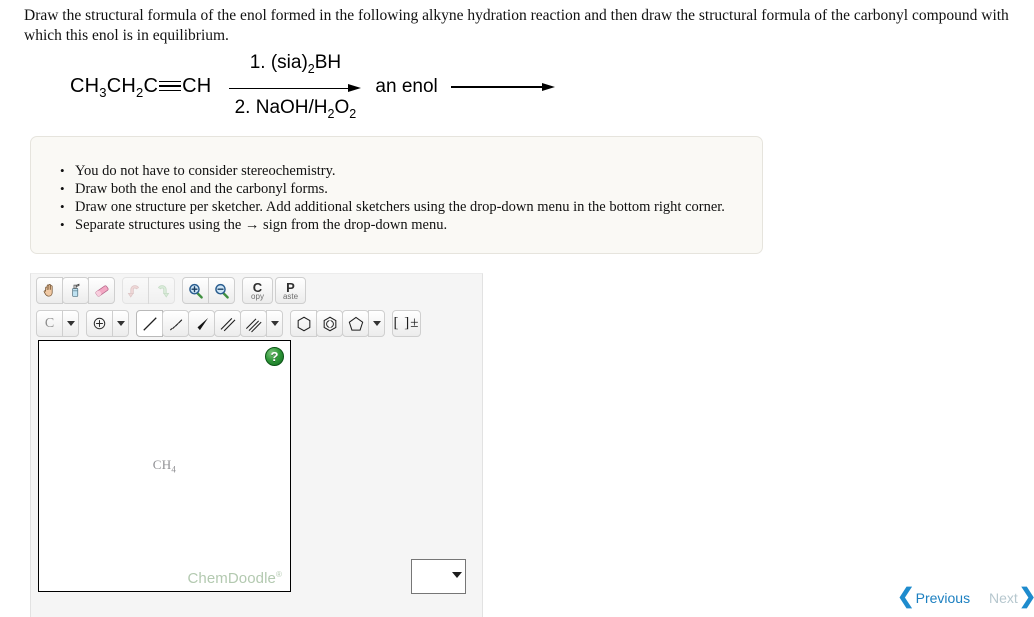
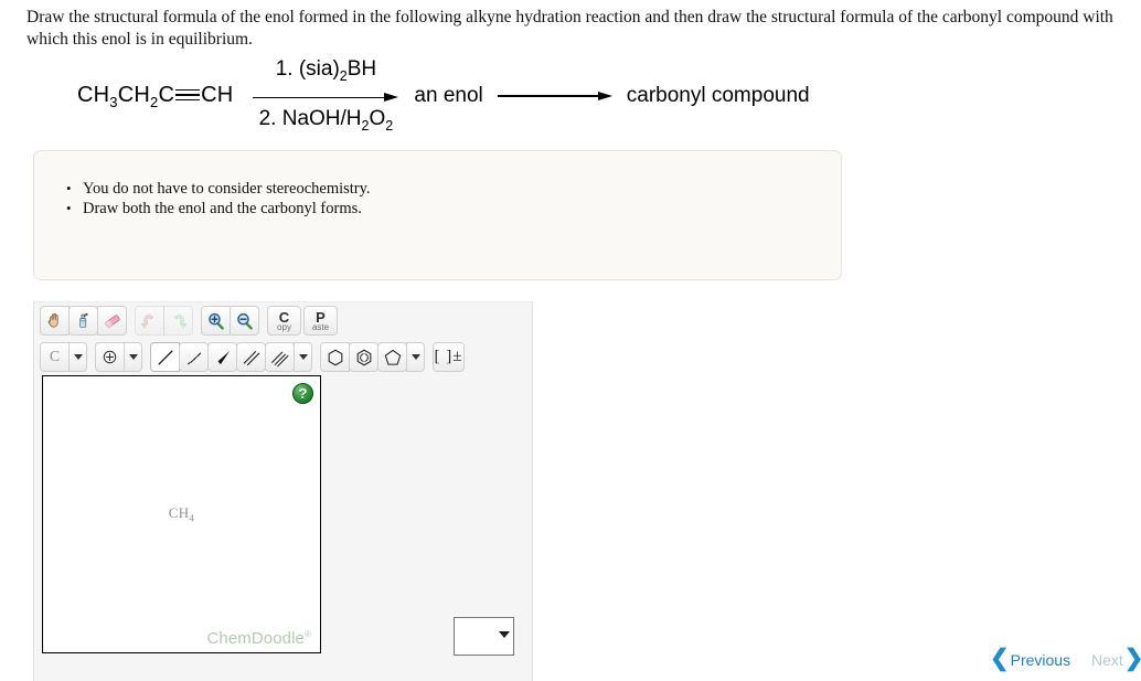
  Draw the structural formula of the enol formed in the following alkyne hydration reaction and then draw the structural formula of the carbonyl compound with which this enol is in equilibrium.
  CH3CH2C CH
  1. (sia)2BH
  2. NaOH/H2O2
  an enol
+ carbonyl compound
  You do not have to consider stereochemistry.
  Draw both the enol and the carbonyl forms.
- Draw one structure per sketcher. Add additional sketchers using the drop-down menu in the bottom right corner.
- Separate structures using the → sign from the drop-down menu.
  C
  opy
  P
  aste
  C
  [ ]±
  ?
  CH4
  ChemDoodle®
  ❮
  Previous
  Next
  ❯
